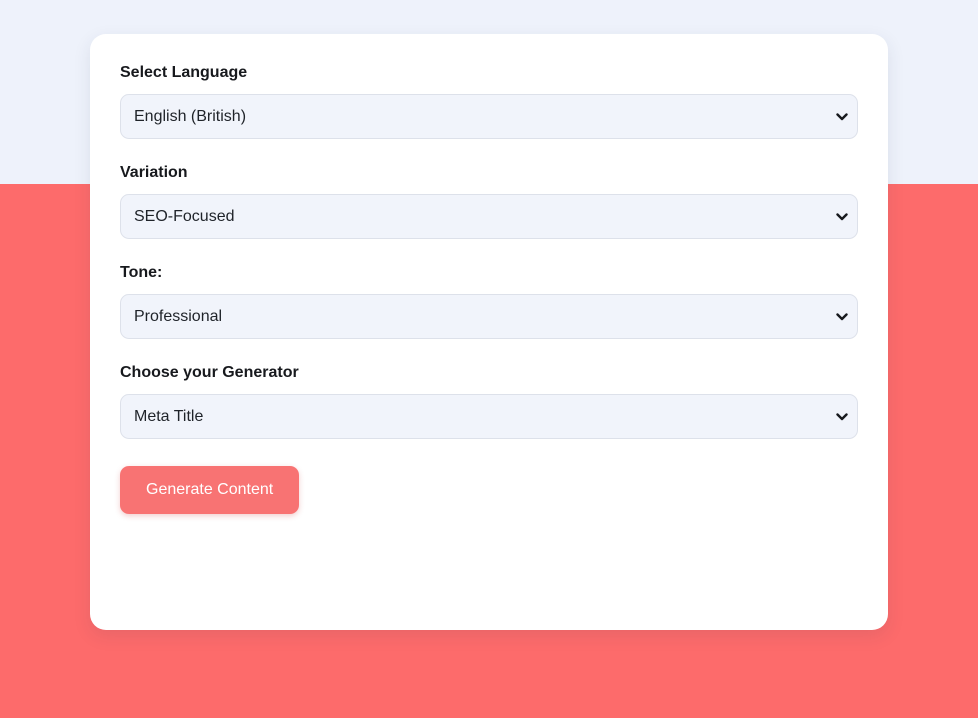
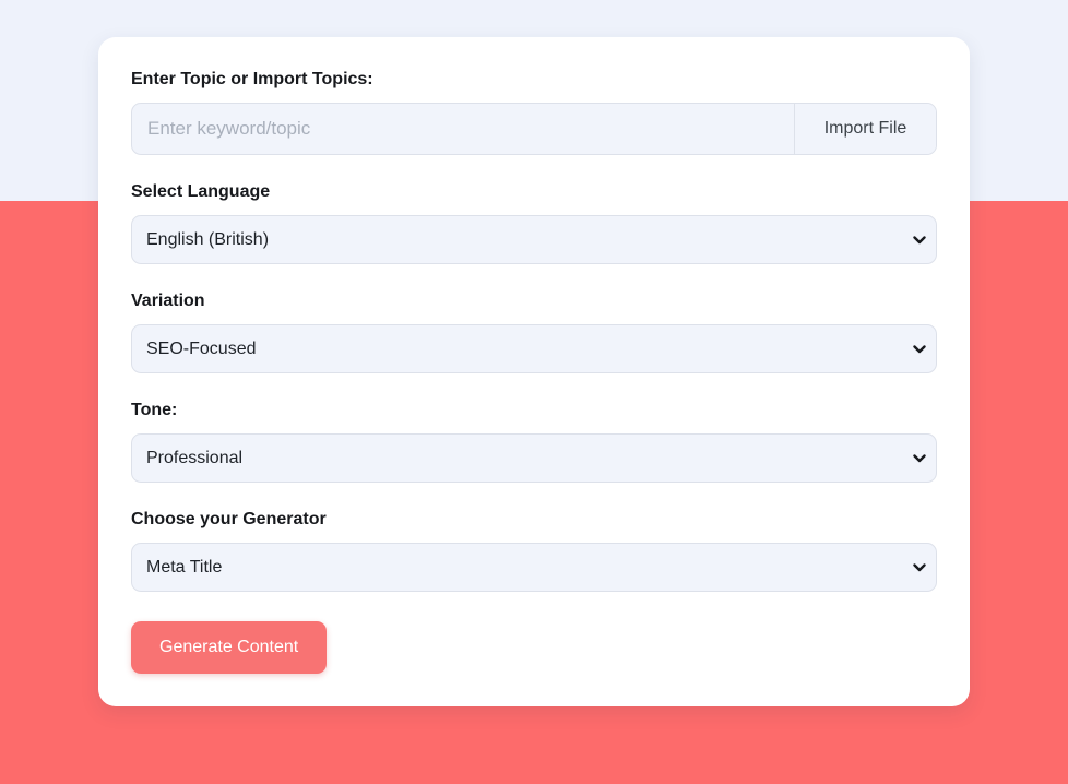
+ Enter Topic or Import Topics:
+ Enter keyword/topic
+ Import File
  Select Language
  English (British)
  Variation
  SEO-Focused
  Tone:
  Professional
  Choose your Generator
  Meta Title
  Generate Content
